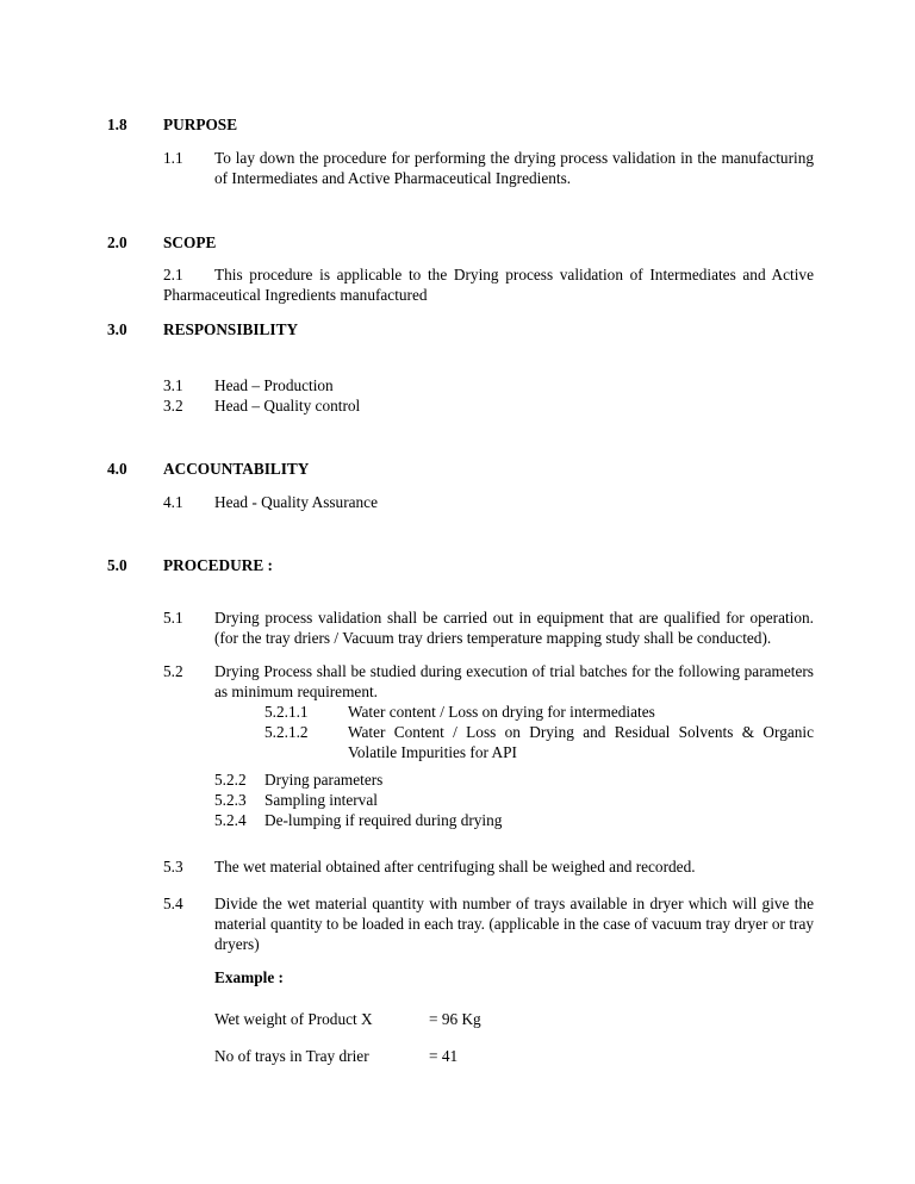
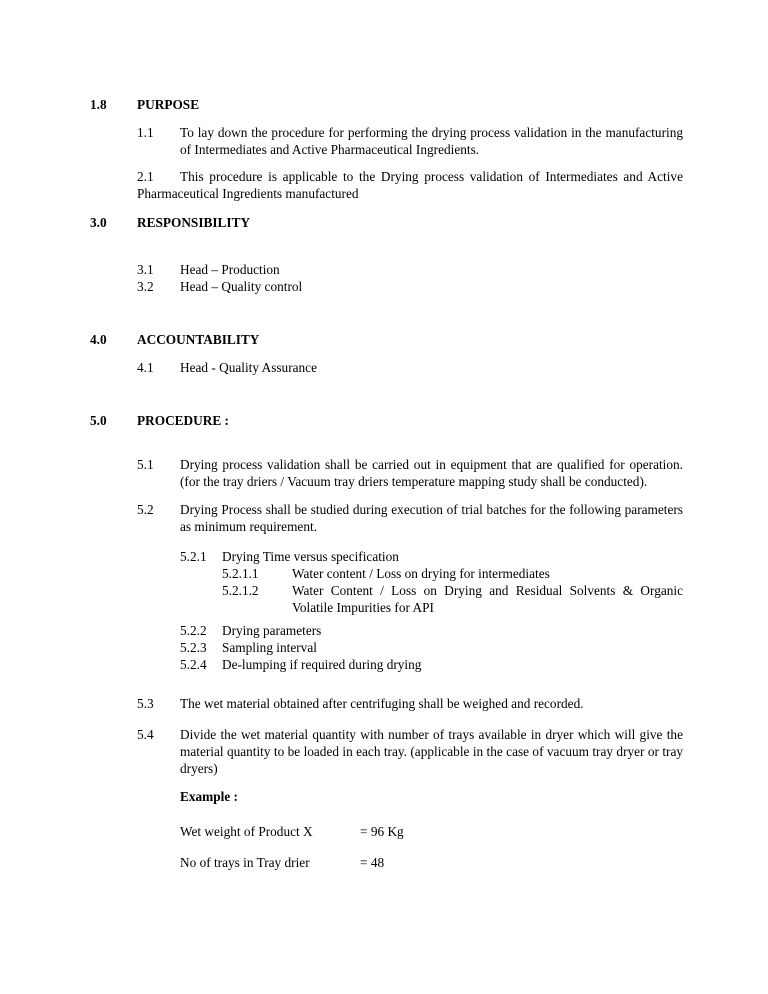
  1.8
  PURPOSE
  1.1
  To lay down the procedure for performing the drying process validation in the manufacturing of Intermediates and Active Pharmaceutical Ingredients.
- 2.0
- SCOPE
  2.1 This procedure is applicable to the Drying process validation of Intermediates and Active Pharmaceutical Ingredients manufactured
  3.0
  RESPONSIBILITY
  3.1
  Head – Production
  3.2
  Head – Quality control
  4.0
  ACCOUNTABILITY
  4.1
  Head - Quality Assurance
  5.0
  PROCEDURE :
  5.1
  Drying process validation shall be carried out in equipment that are qualified for operation. (for the tray driers / Vacuum tray driers temperature mapping study shall be conducted).
  5.2
  Drying Process shall be studied during execution of trial batches for the following parameters as minimum requirement.
+ 5.2.1
+ Drying Time versus specification
  5.2.1.1
  Water content / Loss on drying for intermediates
  5.2.1.2
  Water Content / Loss on Drying and Residual Solvents & Organic Volatile Impurities for API
  5.2.2
  Drying parameters
  5.2.3
  Sampling interval
  5.2.4
  De-lumping if required during drying
  5.3
  The wet material obtained after centrifuging shall be weighed and recorded.
  5.4
  Divide the wet material quantity with number of trays available in dryer which will give the material quantity to be loaded in each tray. (applicable in the case of vacuum tray dryer or tray dryers)
  Example :
  Wet weight of Product X
  = 96 Kg
  No of trays in Tray drier
- = 41
+ = 48
